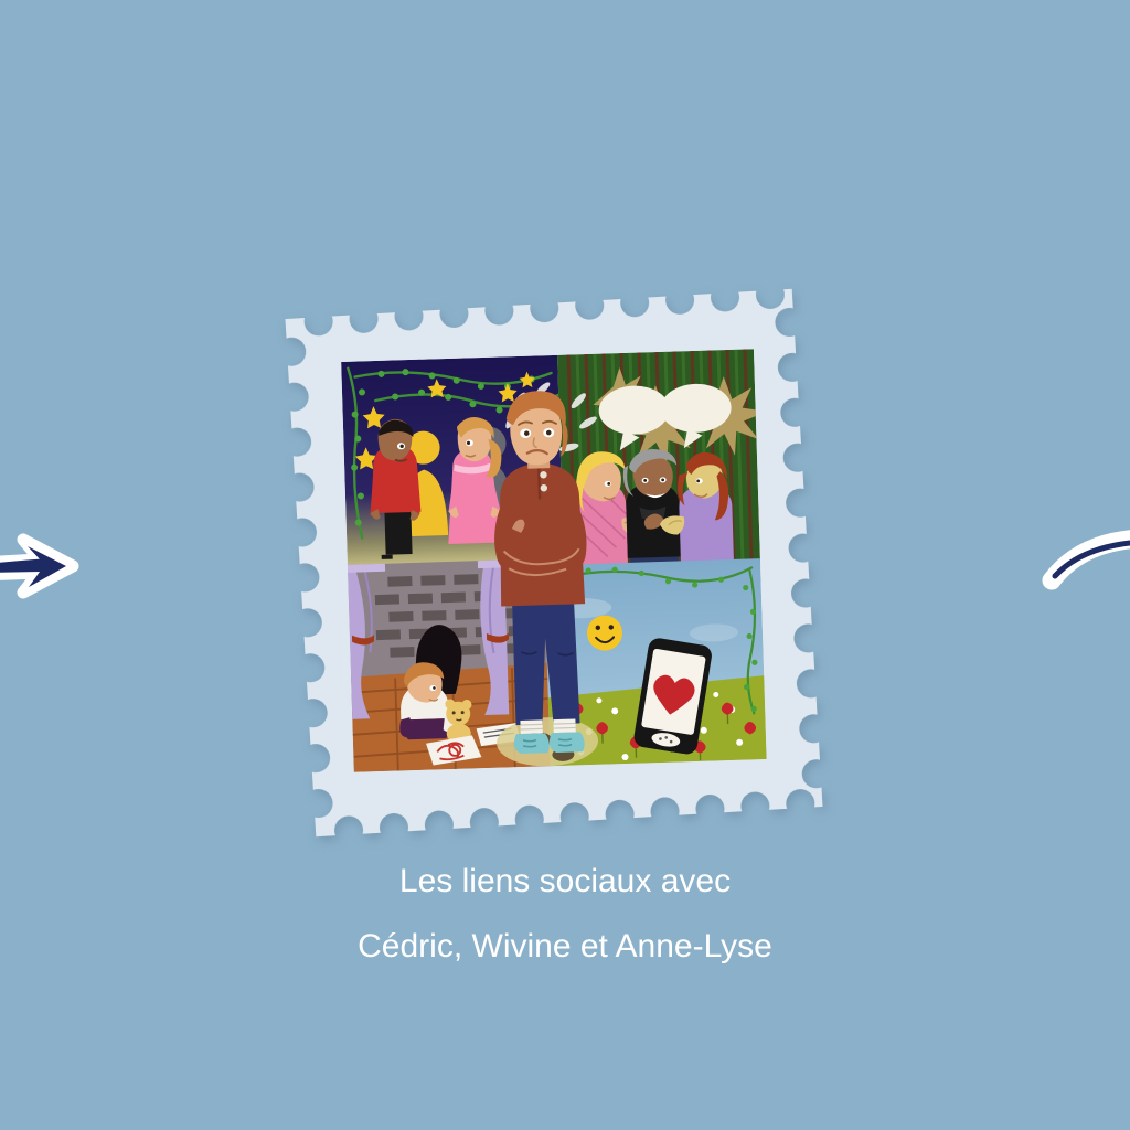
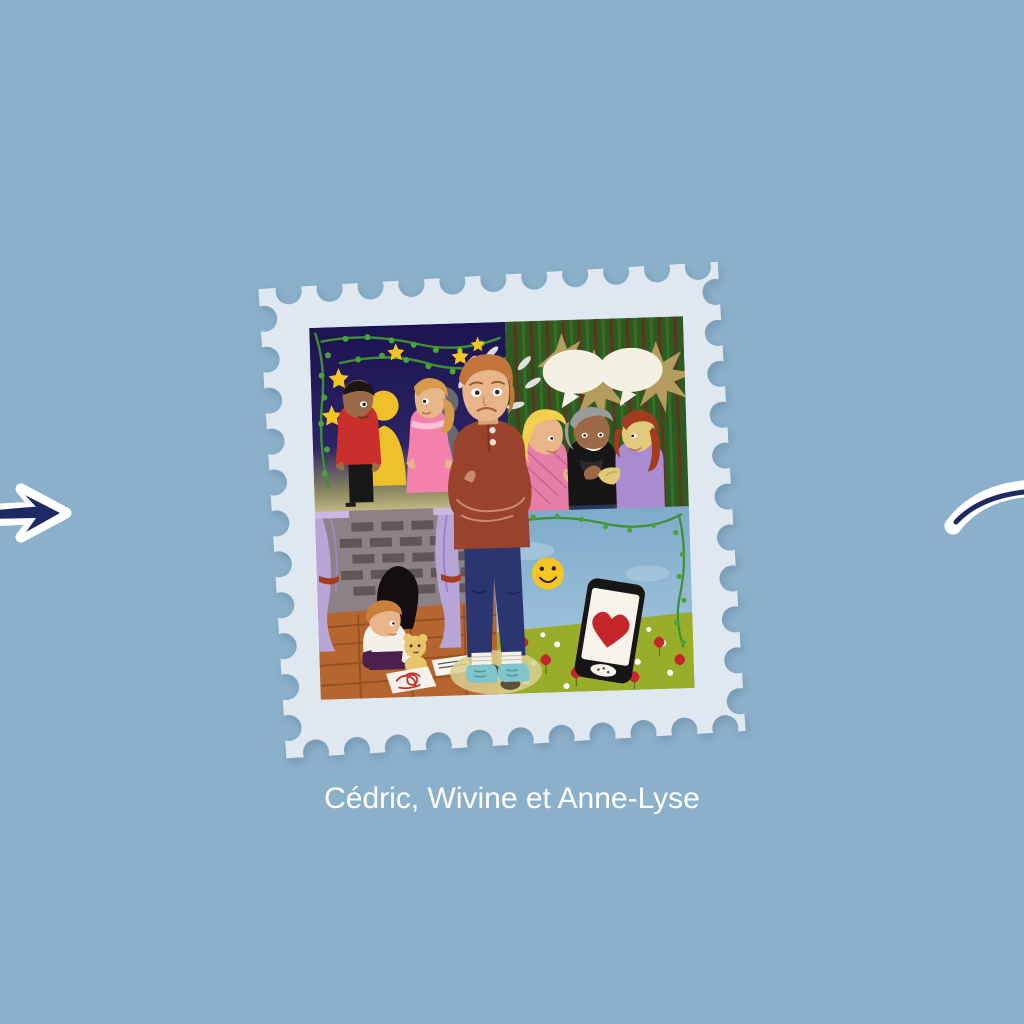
- Les liens sociaux avec
  Cédric, Wivine et Anne-Lyse
